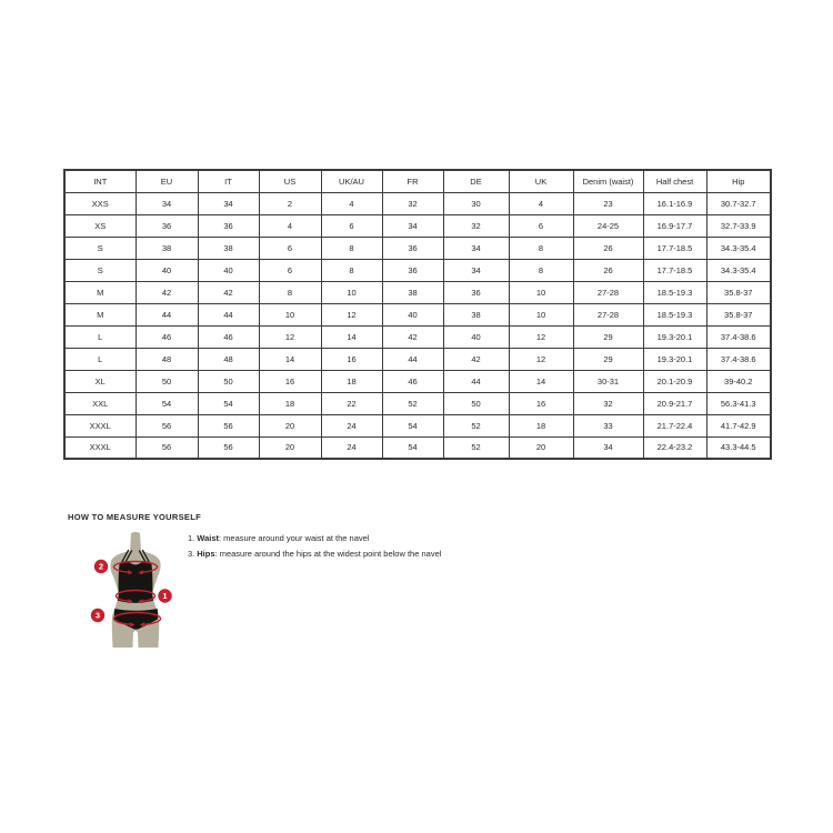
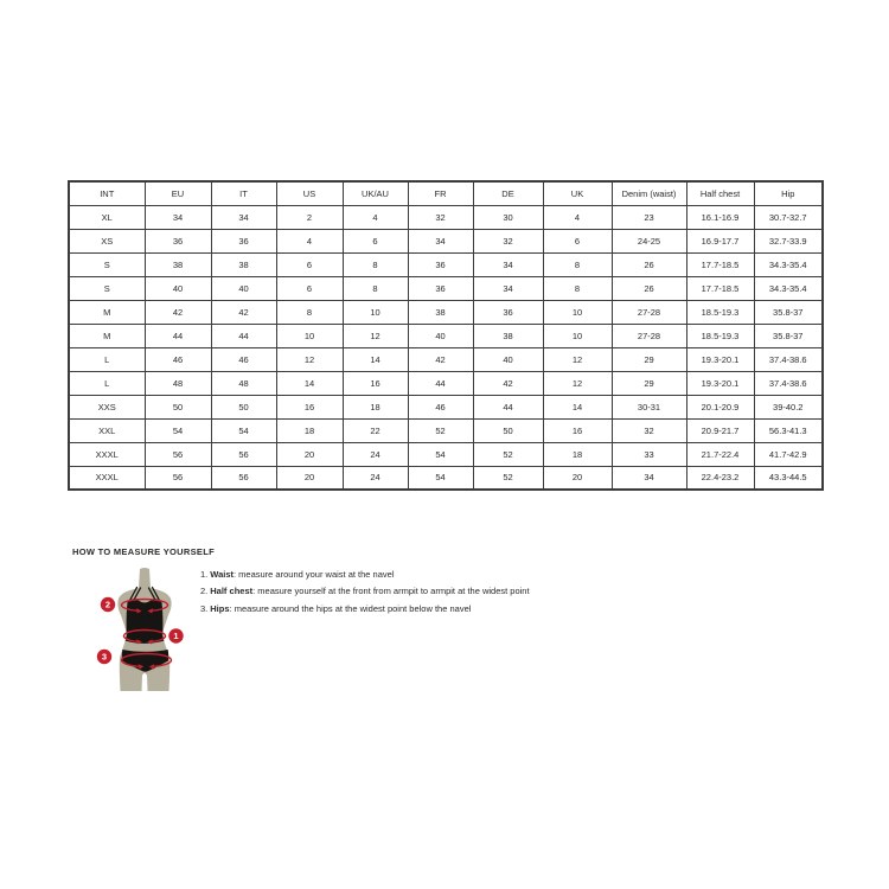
  INT	EU	IT	US	UK/AU	FR	DE	UK	Denim (waist)	Half chest	Hip
- XXS	34	34	2	4	32	30	4	23	16.1-16.9	30.7-32.7
+ XL	34	34	2	4	32	30	4	23	16.1-16.9	30.7-32.7
  XS	36	36	4	6	34	32	6	24-25	16.9-17.7	32.7-33.9
  S	38	38	6	8	36	34	8	26	17.7-18.5	34.3-35.4
  S	40	40	6	8	36	34	8	26	17.7-18.5	34.3-35.4
  M	42	42	8	10	38	36	10	27-28	18.5-19.3	35.8-37
  M	44	44	10	12	40	38	10	27-28	18.5-19.3	35.8-37
  L	46	46	12	14	42	40	12	29	19.3-20.1	37.4-38.6
  L	48	48	14	16	44	42	12	29	19.3-20.1	37.4-38.6
- XL	50	50	16	18	46	44	14	30-31	20.1-20.9	39-40.2
+ XXS	50	50	16	18	46	44	14	30-31	20.1-20.9	39-40.2
  XXL	54	54	18	22	52	50	16	32	20.9-21.7	56.3-41.3
  XXXL	56	56	20	24	54	52	18	33	21.7-22.4	41.7-42.9
  XXXL	56	56	20	24	54	52	20	34	22.4-23.2	43.3-44.5
  HOW TO MEASURE YOURSELF
  2
  1
  3
  1. Waist: measure around your waist at the navel
+ 2. Half chest: measure yourself at the front from armpit to armpit at the widest point
  3. Hips: measure around the hips at the widest point below the navel
